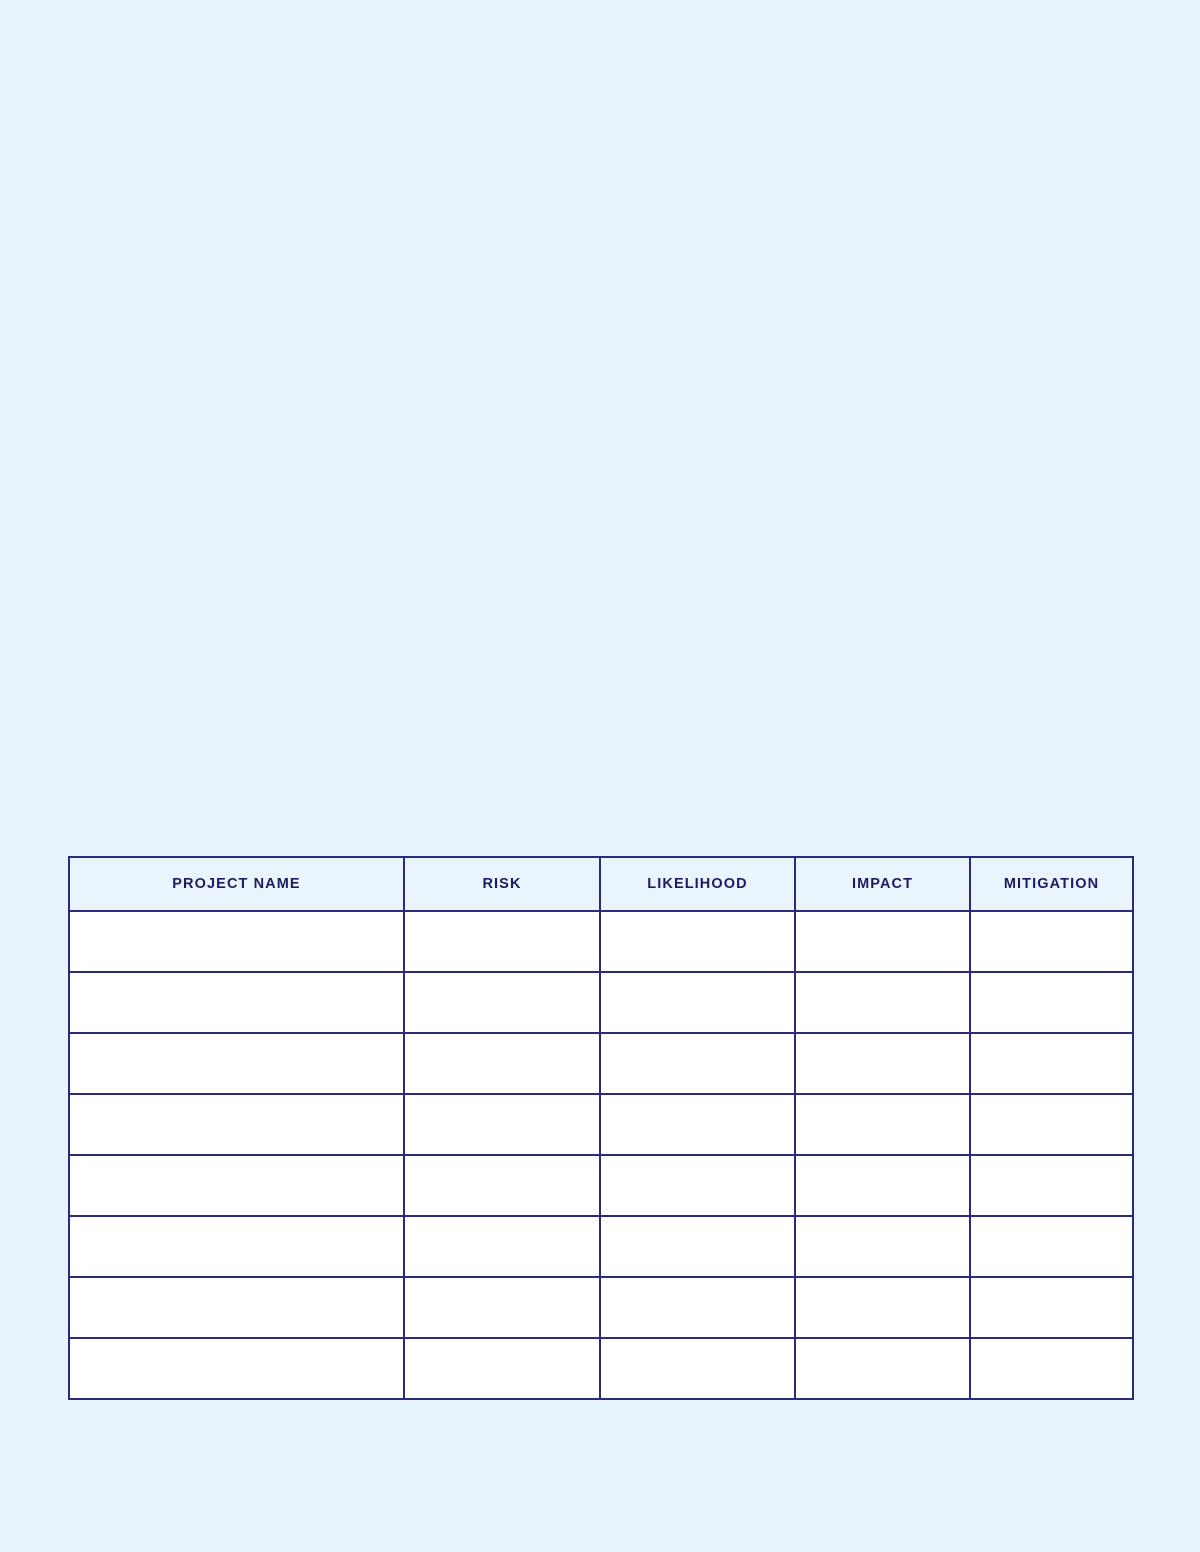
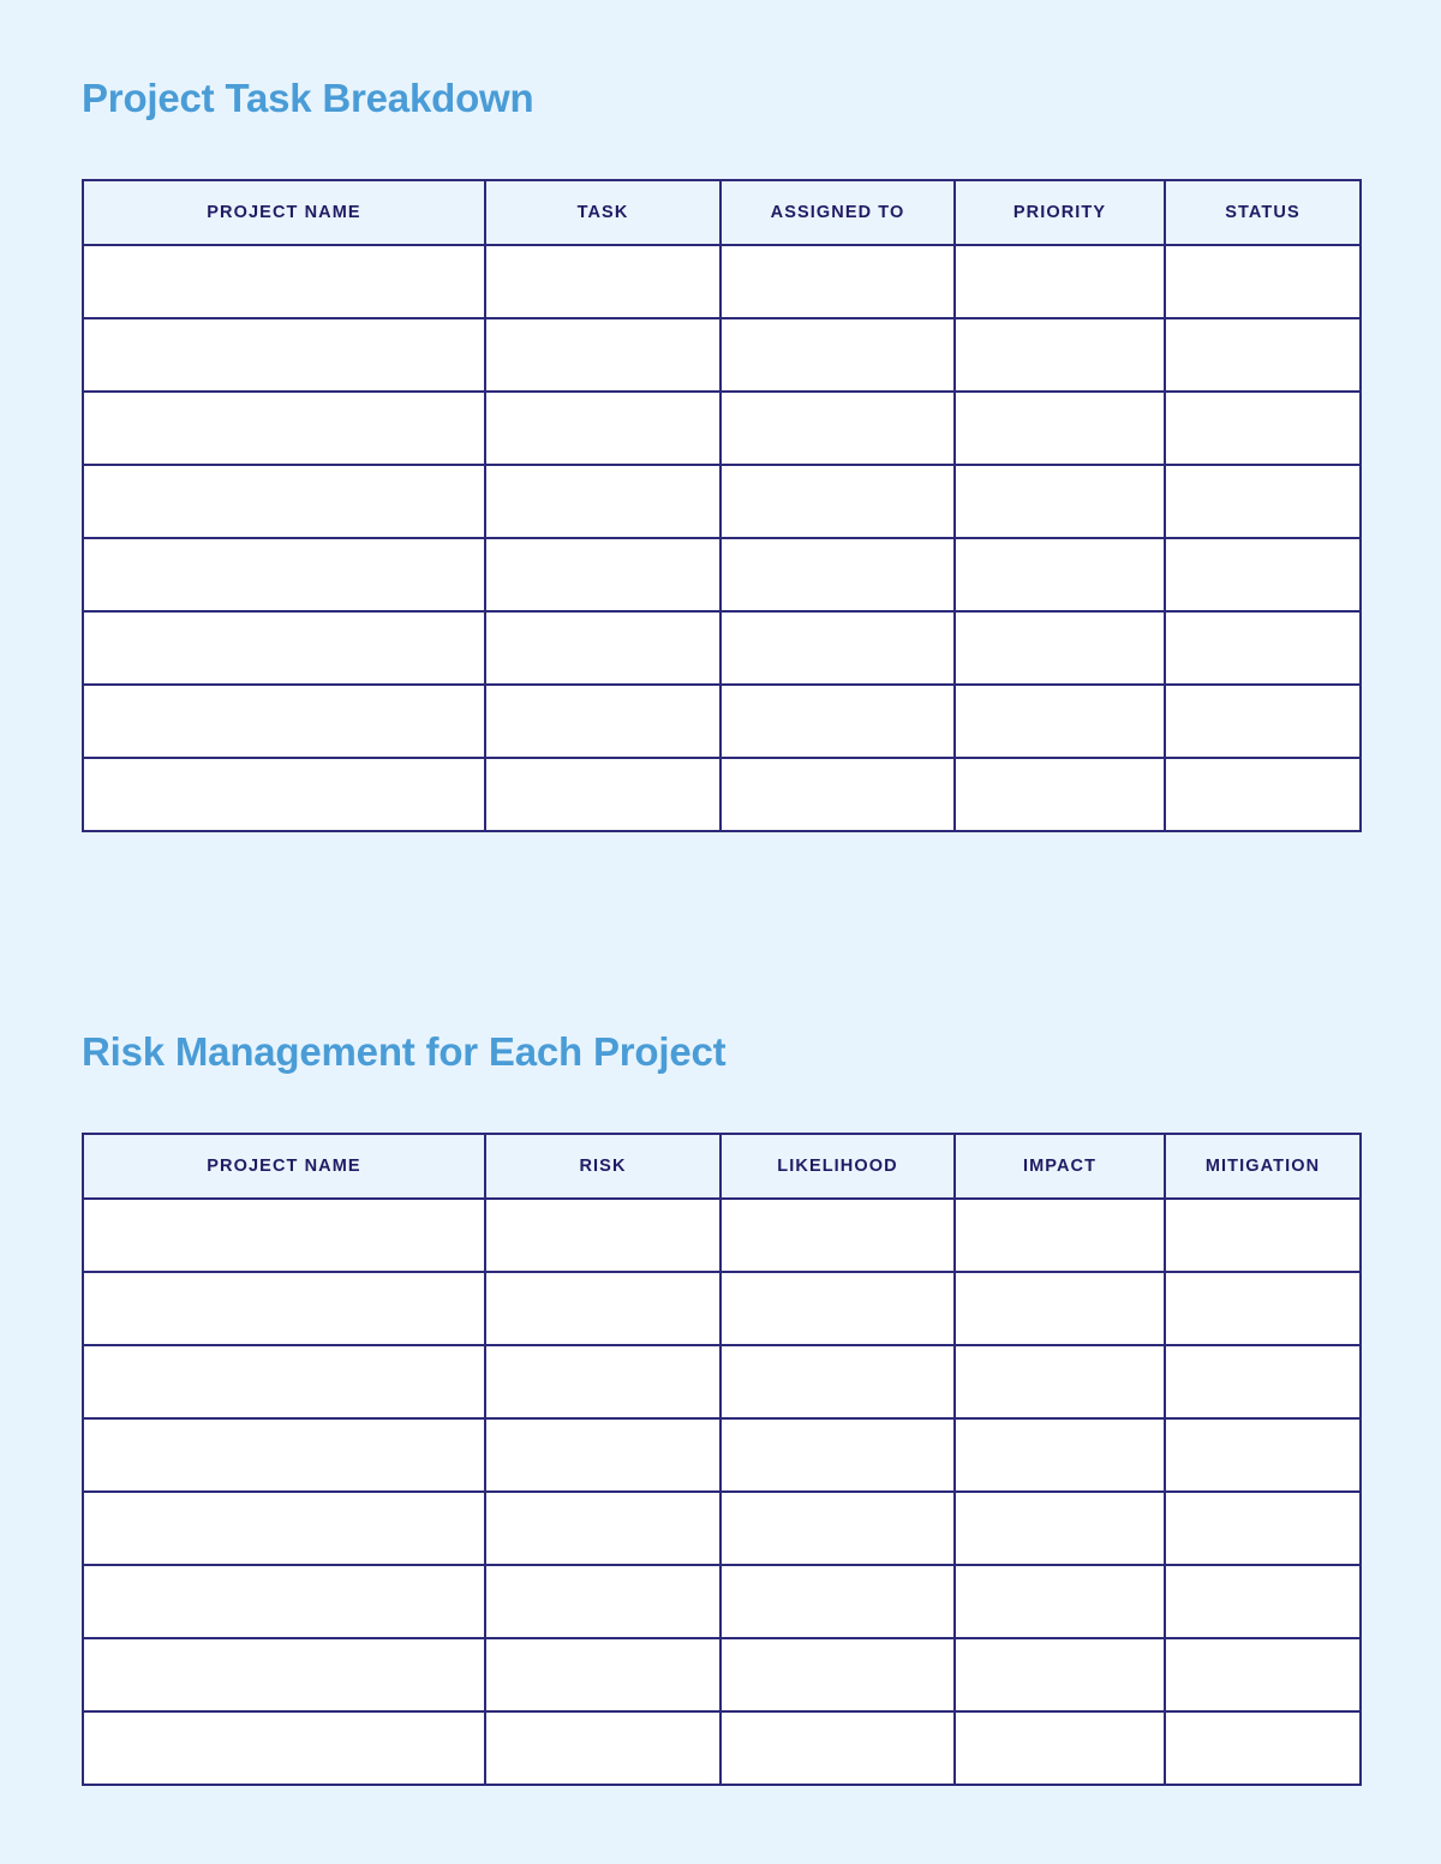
+ Project Task Breakdown
+ PROJECT NAME	TASK	ASSIGNED TO	PRIORITY	STATUS
+ Risk Management for Each Project
  PROJECT NAME	RISK	LIKELIHOOD	IMPACT	MITIGATION
